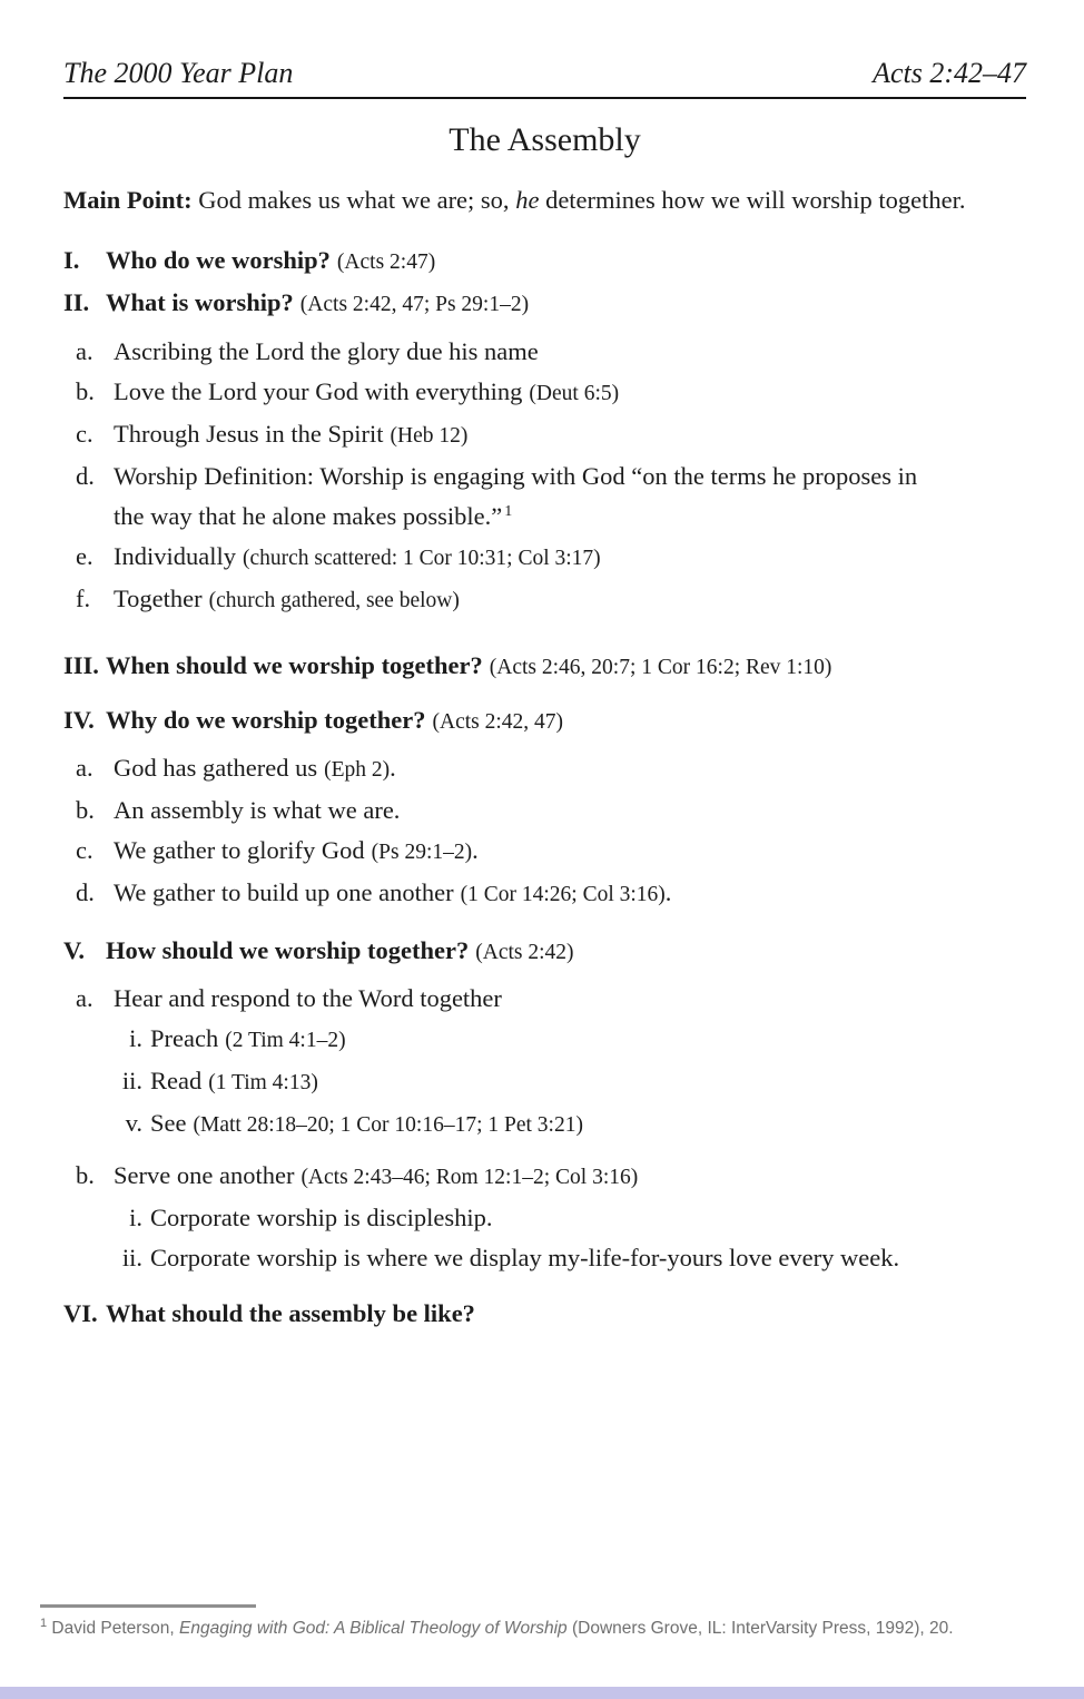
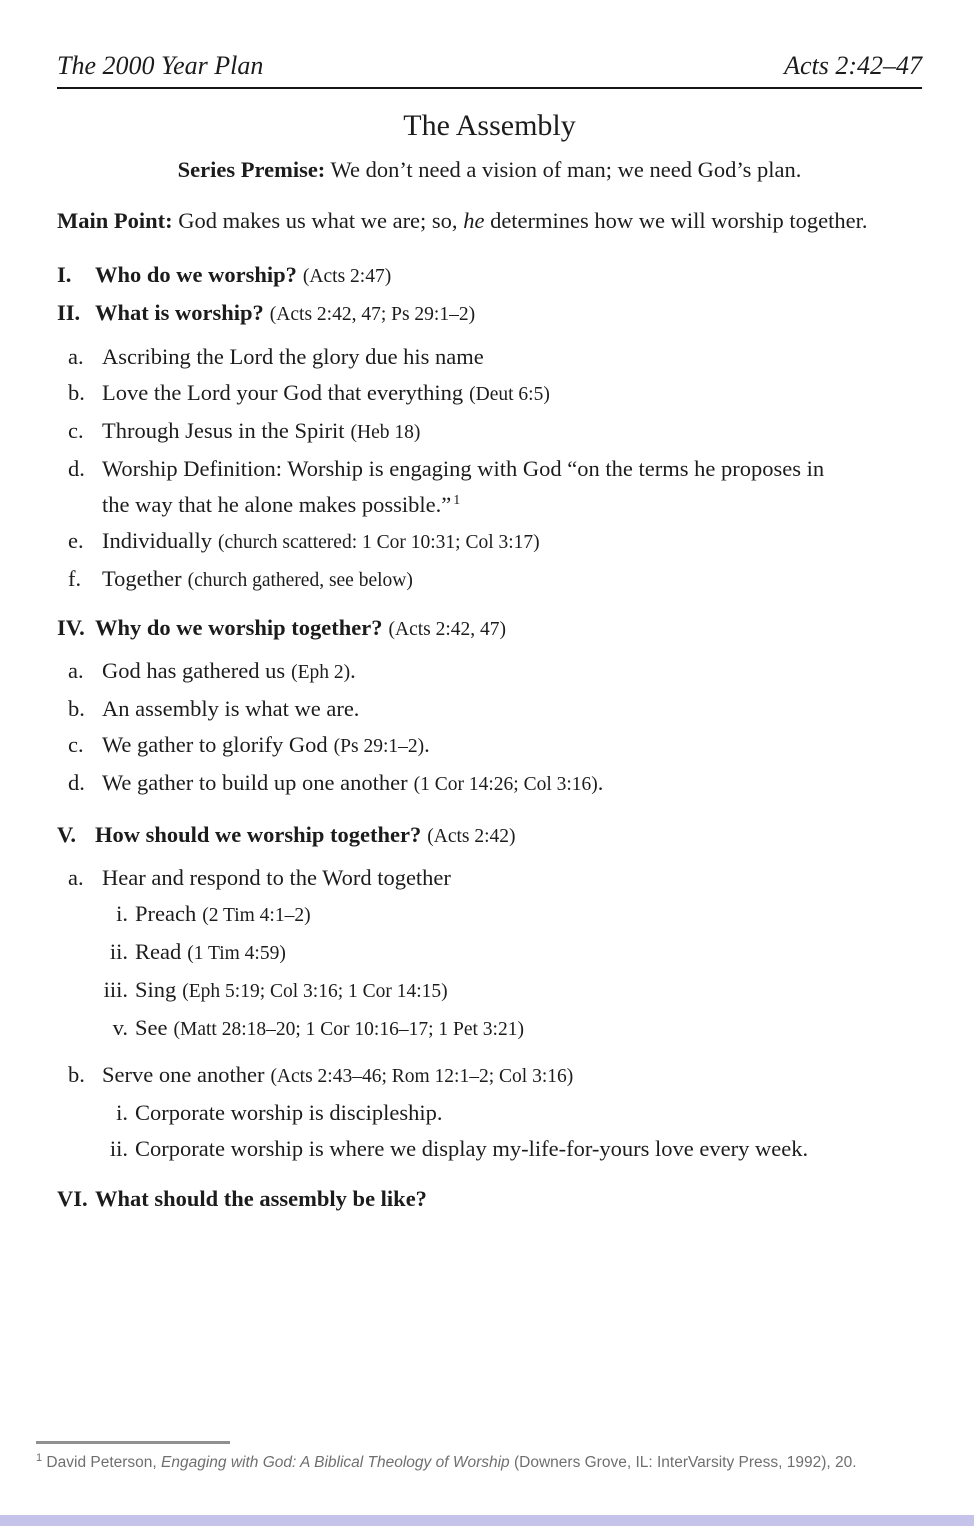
  The 2000 Year Plan
  Acts 2:42–47
  The Assembly
+ Series Premise: We don’t need a vision of man; we need God’s plan.
  Main Point: God makes us what we are; so, he determines how we will worship together.
  I.
  Who do we worship? (Acts 2:47)
  II.
  What is worship? (Acts 2:42, 47; Ps 29:1–2)
  a.
  Ascribing the Lord the glory due his name
  b.
- Love the Lord your God with everything (Deut 6:5)
+ Love the Lord your God that everything (Deut 6:5)
  c.
- Through Jesus in the Spirit (Heb 12)
+ Through Jesus in the Spirit (Heb 18)
  d.
  Worship Definition: Worship is engaging with God “on the terms he proposes in the way that he alone makes possible.” 1
  e.
  Individually (church scattered: 1 Cor 10:31; Col 3:17)
  f.
  Together (church gathered, see below)
- III.
- When should we worship together? (Acts 2:46, 20:7; 1 Cor 16:2; Rev 1:10)
  IV.
  Why do we worship together? (Acts 2:42, 47)
  a.
  God has gathered us (Eph 2).
  b.
  An assembly is what we are.
  c.
  We gather to glorify God (Ps 29:1–2).
  d.
  We gather to build up one another (1 Cor 14:26; Col 3:16).
  V.
  How should we worship together? (Acts 2:42)
  a.
  Hear and respond to the Word together
  i.
  Preach (2 Tim 4:1–2)
  ii.
- Read (1 Tim 4:13)
+ Read (1 Tim 4:59)
+ iii.
+ Sing (Eph 5:19; Col 3:16; 1 Cor 14:15)
  v.
  See (Matt 28:18–20; 1 Cor 10:16–17; 1 Pet 3:21)
  b.
  Serve one another (Acts 2:43–46; Rom 12:1–2; Col 3:16)
  i.
  Corporate worship is discipleship.
  ii.
  Corporate worship is where we display my-life-for-yours love every week.
  VI.
  What should the assembly be like?
  1 David Peterson, Engaging with God: A Biblical Theology of Worship (Downers Grove, IL: InterVarsity Press, 1992), 20.
